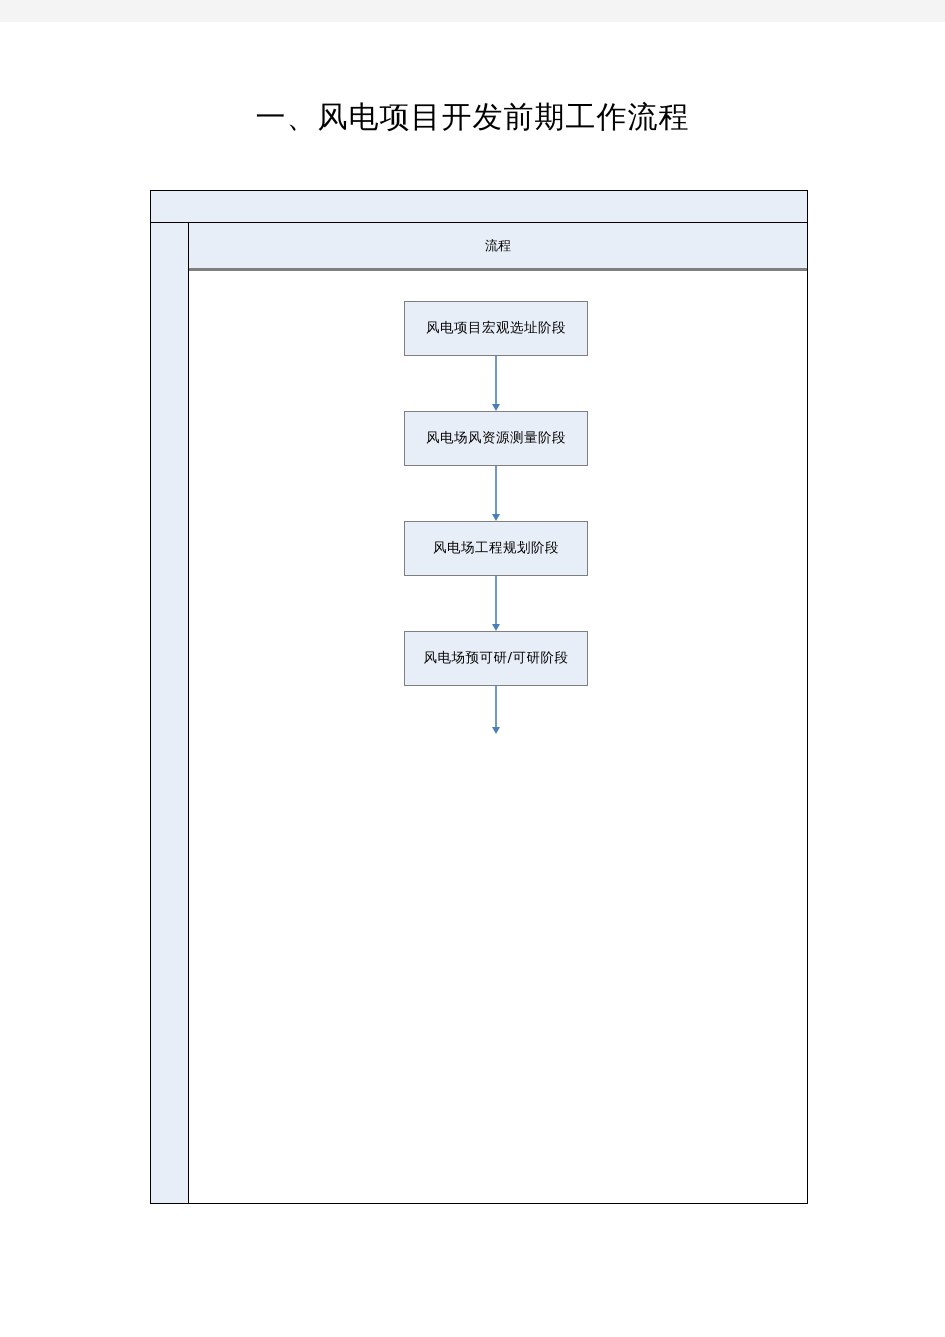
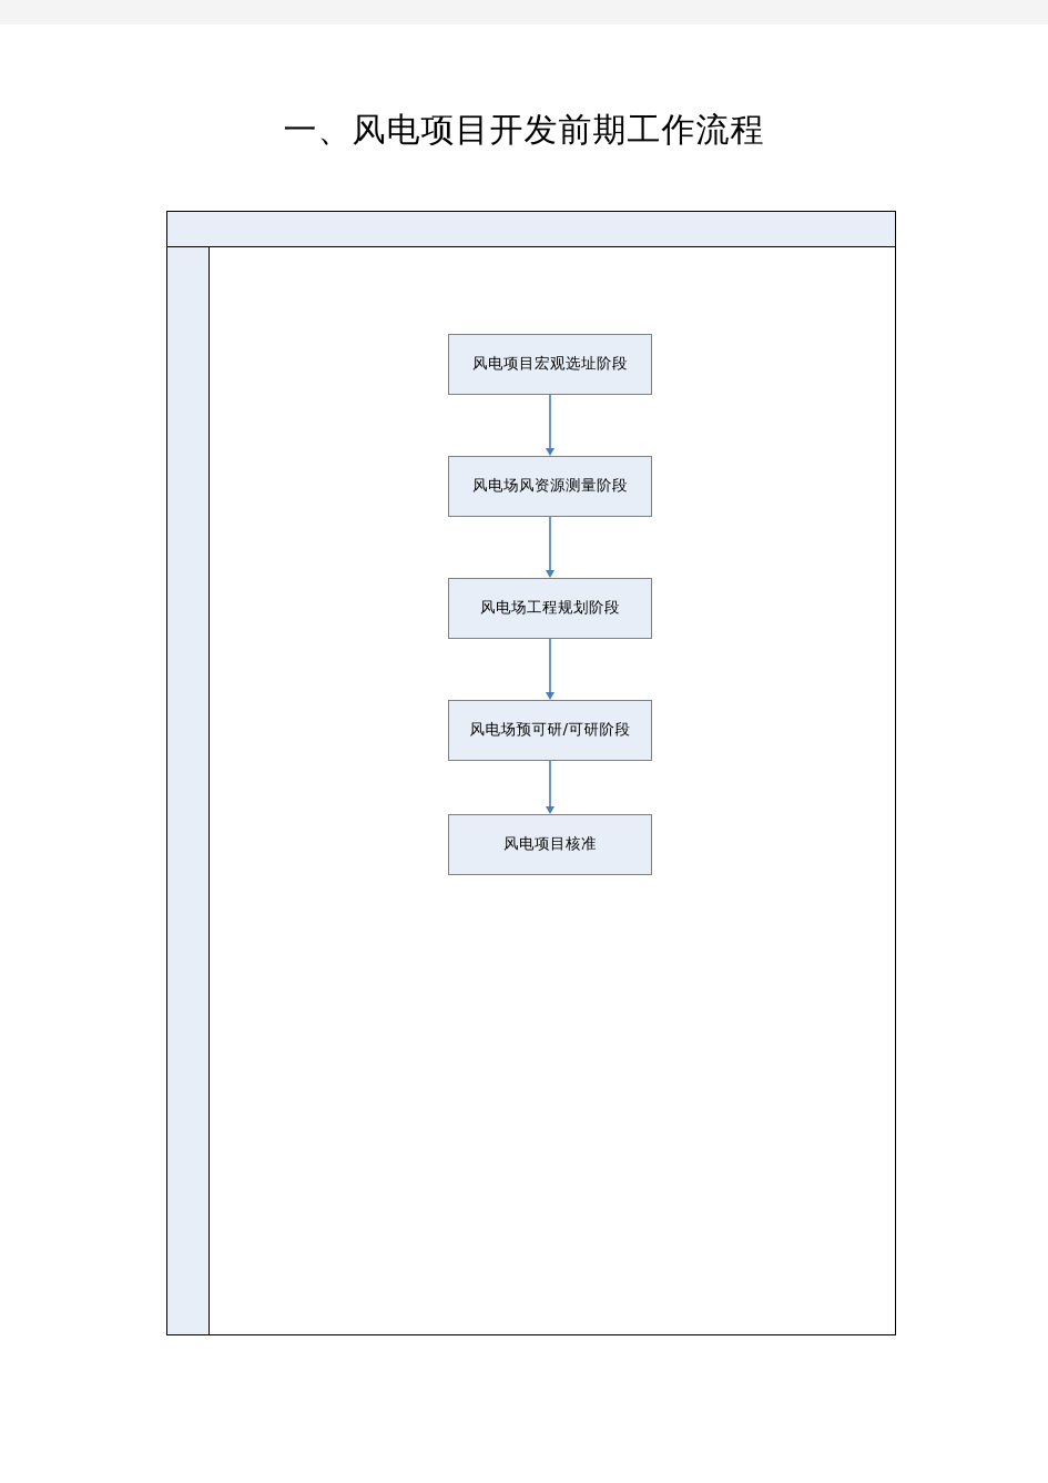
  一、风电项目开发前期工作流程
- 流程
  风电项目宏观选址阶段
  风电场风资源测量阶段
  风电场工程规划阶段
  风电场预可研/可研阶段
+ 风电项目核准
